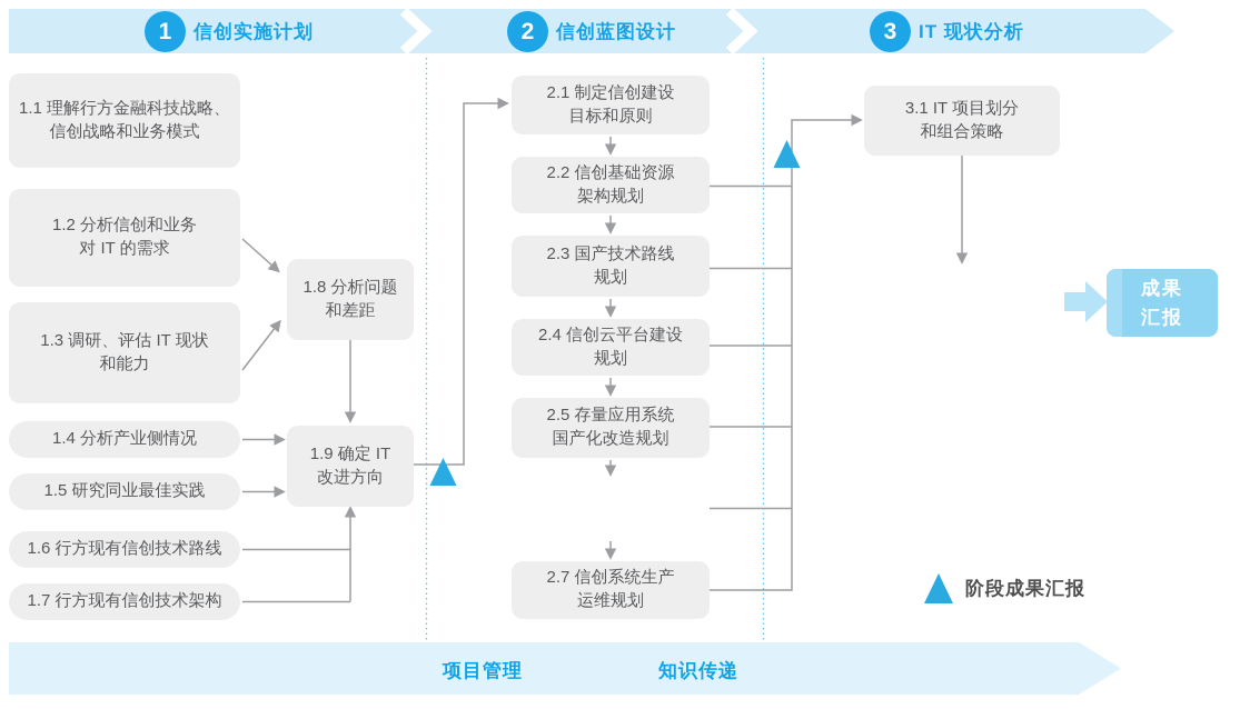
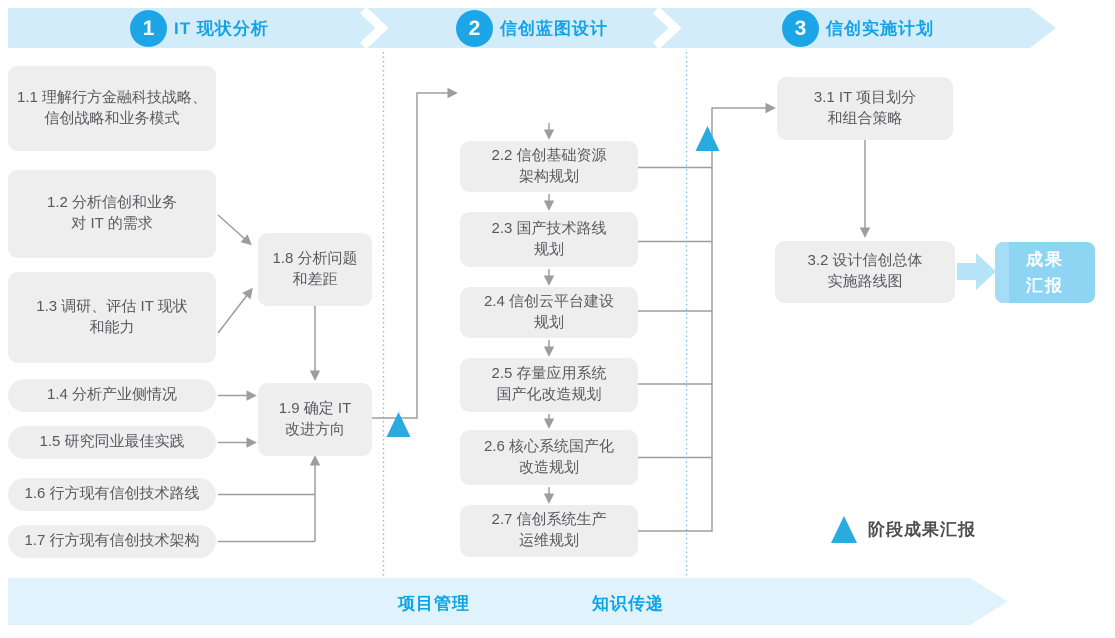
  1
- 信创实施计划
+ IT 现状分析
  2
  信创蓝图设计
  3
- IT 现状分析
+ 信创实施计划
  1.1 理解行方金融科技战略、
  信创战略和业务模式
  1.2 分析信创和业务
  对 IT 的需求
  1.3 调研、评估 IT 现状
  和能力
  1.4 分析产业侧情况
  1.5 研究同业最佳实践
  1.6 行方现有信创技术路线
  1.7 行方现有信创技术架构
  1.8 分析问题
  和差距
  1.9 确定 IT
  改进方向
- 2.1 制定信创建设
- 目标和原则
  2.2 信创基础资源
  架构规划
  2.3 国产技术路线
  规划
  2.4 信创云平台建设
  规划
  2.5 存量应用系统
  国产化改造规划
+ 2.6 核心系统国产化
+ 改造规划
  2.7 信创系统生产
  运维规划
  3.1 IT 项目划分
  和组合策略
+ 3.2 设计信创总体
+ 实施路线图
  成果
  汇报
  阶段成果汇报
  项目管理
  知识传递
